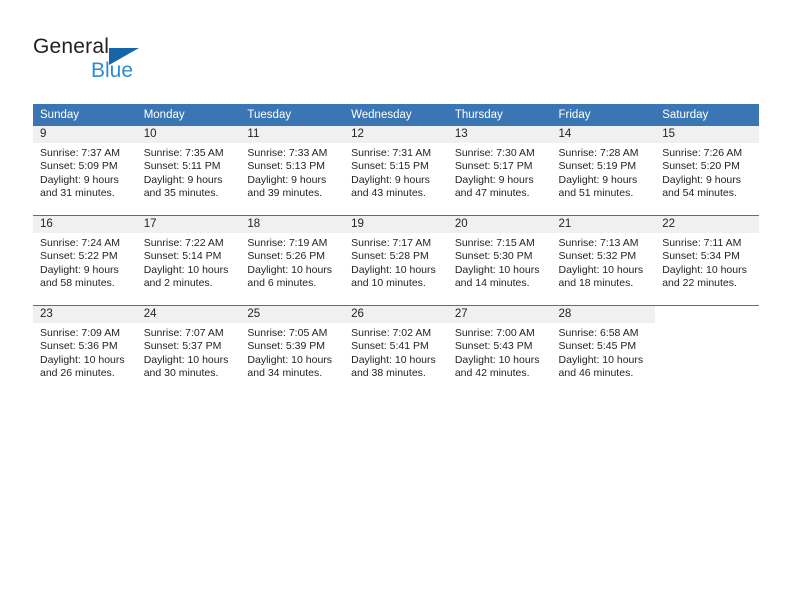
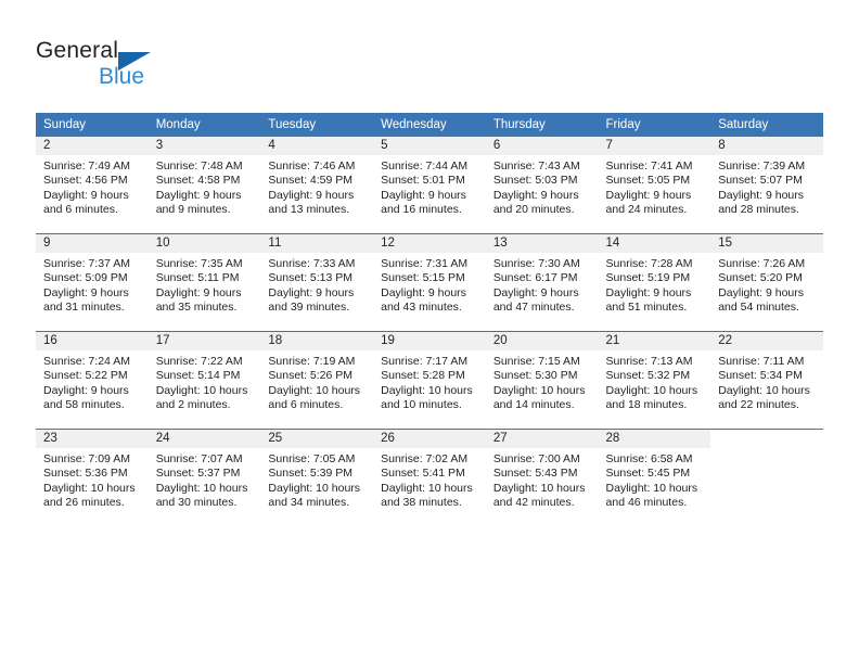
  General
  Blue
  Sunday	Monday	Tuesday	Wednesday	Thursday	Friday	Saturday
+ 2Sunrise: 7:49 AMSunset: 4:56 PMDaylight: 9 hours and 6 minutes.	3Sunrise: 7:48 AMSunset: 4:58 PMDaylight: 9 hours and 9 minutes.	4Sunrise: 7:46 AMSunset: 4:59 PMDaylight: 9 hours and 13 minutes.	5Sunrise: 7:44 AMSunset: 5:01 PMDaylight: 9 hours and 16 minutes.	6Sunrise: 7:43 AMSunset: 5:03 PMDaylight: 9 hours and 20 minutes.	7Sunrise: 7:41 AMSunset: 5:05 PMDaylight: 9 hours and 24 minutes.	8Sunrise: 7:39 AMSunset: 5:07 PMDaylight: 9 hours and 28 minutes.
- 9Sunrise: 7:37 AMSunset: 5:09 PMDaylight: 9 hours and 31 minutes.	10Sunrise: 7:35 AMSunset: 5:11 PMDaylight: 9 hours and 35 minutes.	11Sunrise: 7:33 AMSunset: 5:13 PMDaylight: 9 hours and 39 minutes.	12Sunrise: 7:31 AMSunset: 5:15 PMDaylight: 9 hours and 43 minutes.	13Sunrise: 7:30 AMSunset: 5:17 PMDaylight: 9 hours and 47 minutes.	14Sunrise: 7:28 AMSunset: 5:19 PMDaylight: 9 hours and 51 minutes.	15Sunrise: 7:26 AMSunset: 5:20 PMDaylight: 9 hours and 54 minutes.
+ 9Sunrise: 7:37 AMSunset: 5:09 PMDaylight: 9 hours and 31 minutes.	10Sunrise: 7:35 AMSunset: 5:11 PMDaylight: 9 hours and 35 minutes.	11Sunrise: 7:33 AMSunset: 5:13 PMDaylight: 9 hours and 39 minutes.	12Sunrise: 7:31 AMSunset: 5:15 PMDaylight: 9 hours and 43 minutes.	13Sunrise: 7:30 AMSunset: 6:17 PMDaylight: 9 hours and 47 minutes.	14Sunrise: 7:28 AMSunset: 5:19 PMDaylight: 9 hours and 51 minutes.	15Sunrise: 7:26 AMSunset: 5:20 PMDaylight: 9 hours and 54 minutes.
  16Sunrise: 7:24 AMSunset: 5:22 PMDaylight: 9 hours and 58 minutes.	17Sunrise: 7:22 AMSunset: 5:14 PMDaylight: 10 hours and 2 minutes.	18Sunrise: 7:19 AMSunset: 5:26 PMDaylight: 10 hours and 6 minutes.	19Sunrise: 7:17 AMSunset: 5:28 PMDaylight: 10 hours and 10 minutes.	20Sunrise: 7:15 AMSunset: 5:30 PMDaylight: 10 hours and 14 minutes.	21Sunrise: 7:13 AMSunset: 5:32 PMDaylight: 10 hours and 18 minutes.	22Sunrise: 7:11 AMSunset: 5:34 PMDaylight: 10 hours and 22 minutes.
  23Sunrise: 7:09 AMSunset: 5:36 PMDaylight: 10 hours and 26 minutes.	24Sunrise: 7:07 AMSunset: 5:37 PMDaylight: 10 hours and 30 minutes.	25Sunrise: 7:05 AMSunset: 5:39 PMDaylight: 10 hours and 34 minutes.	26Sunrise: 7:02 AMSunset: 5:41 PMDaylight: 10 hours and 38 minutes.	27Sunrise: 7:00 AMSunset: 5:43 PMDaylight: 10 hours and 42 minutes.	28Sunrise: 6:58 AMSunset: 5:45 PMDaylight: 10 hours and 46 minutes.
